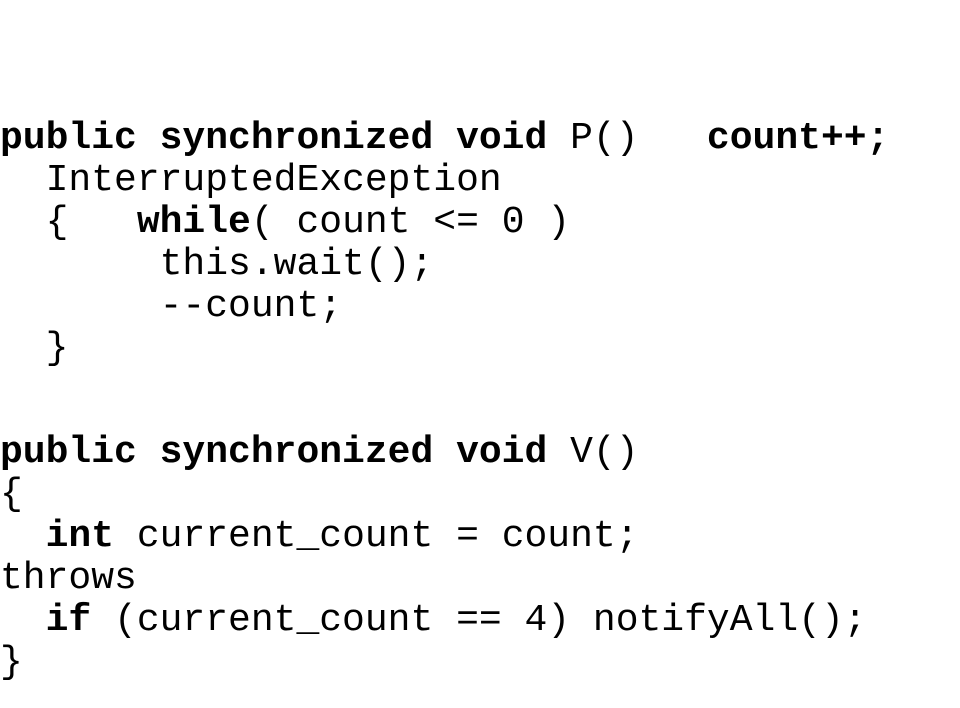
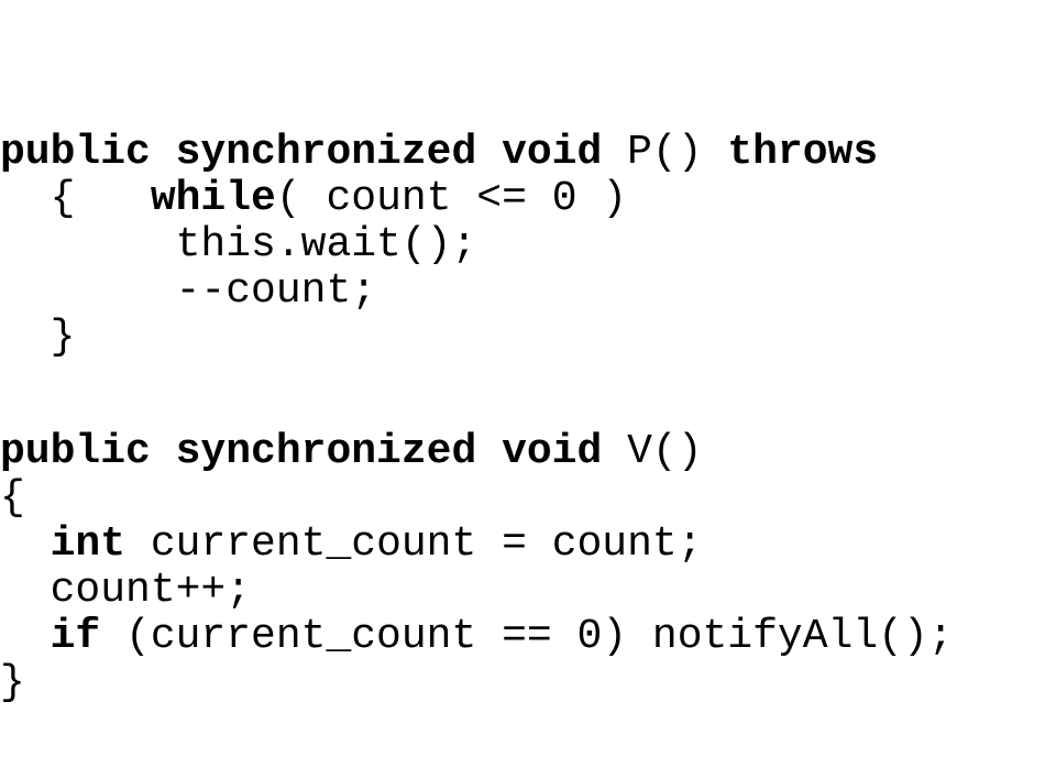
- public synchronized void P() count++;
+ public synchronized void P() throws
- InterruptedException
  { while( count <= 0 )
  this.wait();
  --count;
  }
  public synchronized void V()
  {
  int current_count = count;
- throws
+ count++;
- if (current_count == 4) notifyAll();
+ if (current_count == 0) notifyAll();
  }
